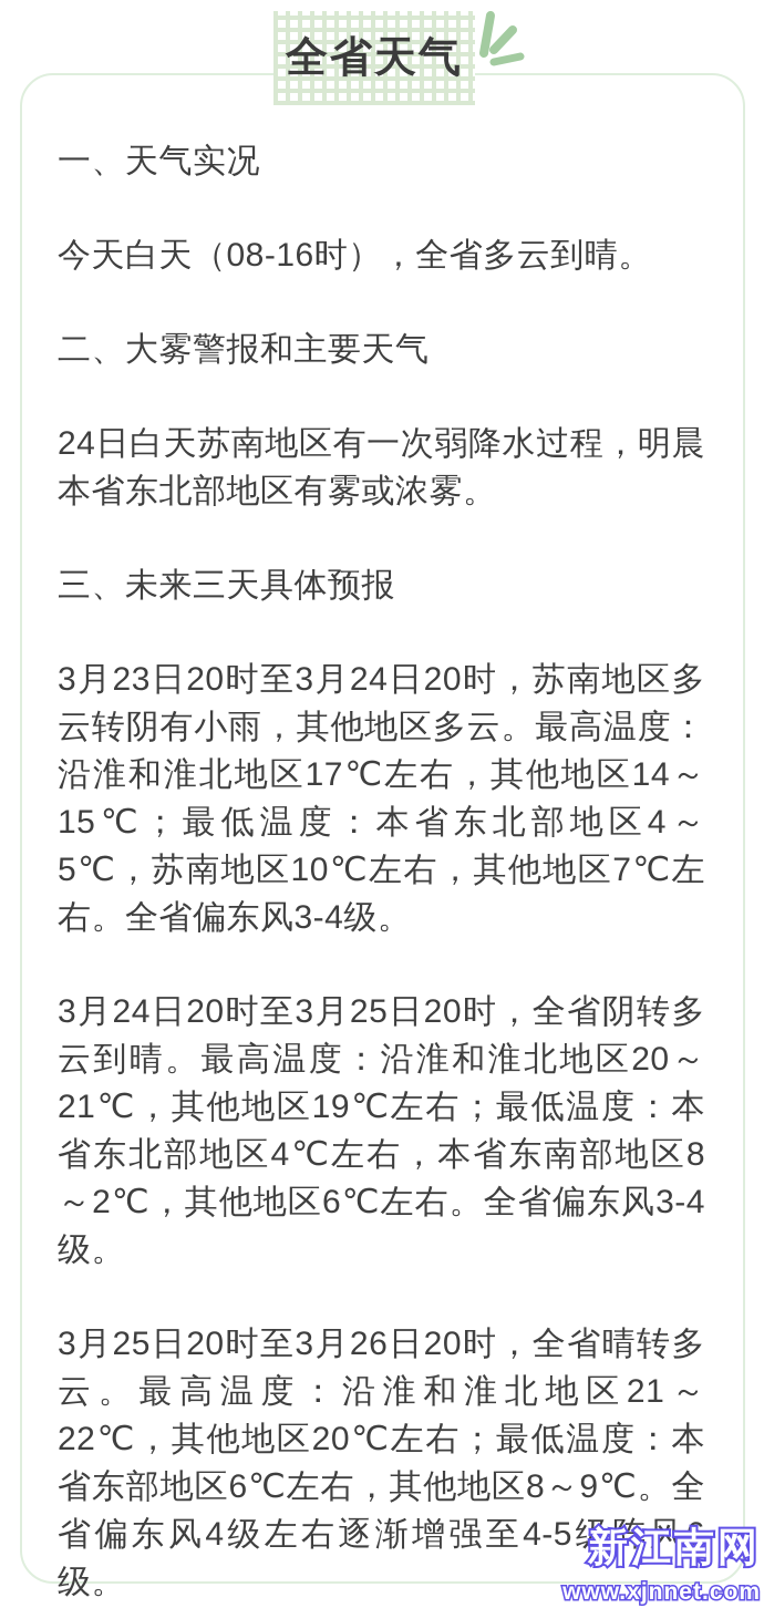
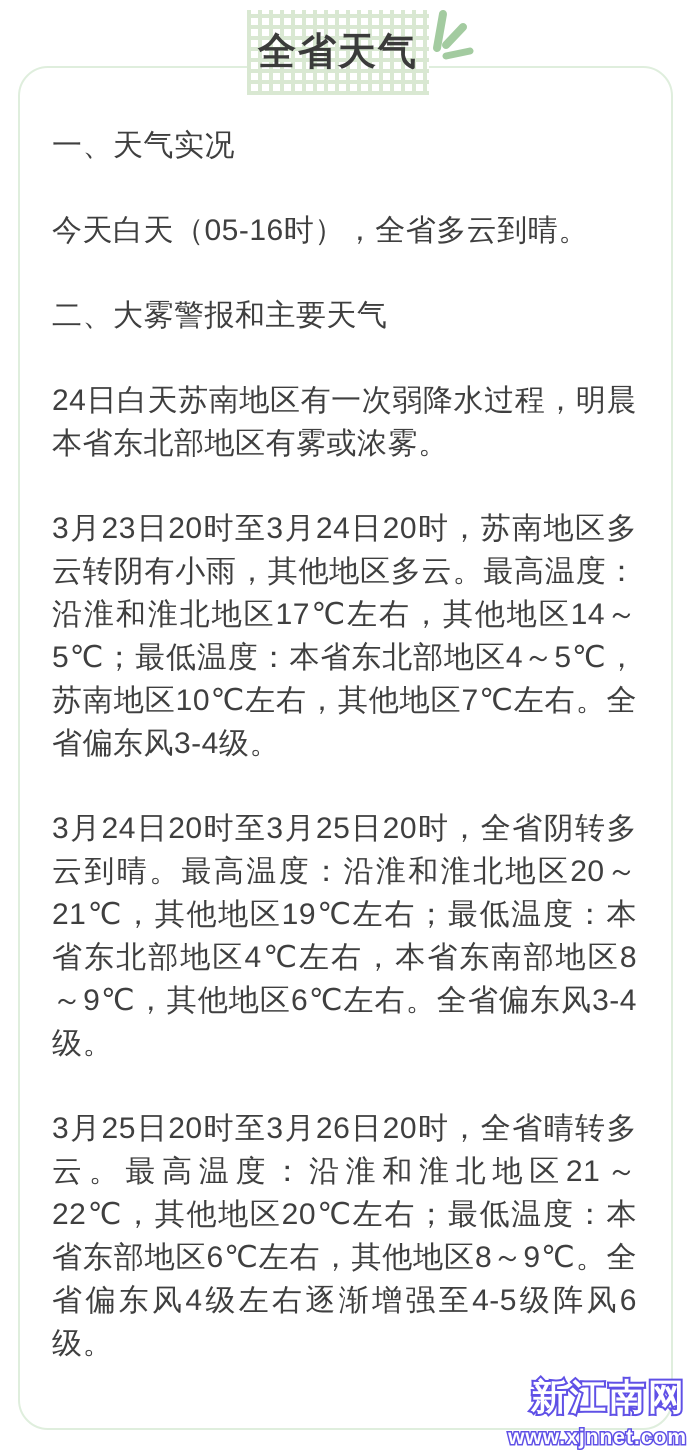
  一、天气实况
- 今天白天（08-16时），全省多云到晴。
+ 今天白天（05-16时），全省多云到晴。
  二、大雾警报和主要天气
  24日白天苏南地区有一次弱降水过程，明晨本省东北部地区有雾或浓雾。
- 三、未来三天具体预报
- 3月23日20时至3月24日20时，苏南地区多云转阴有小雨，其他地区多云。最高温度：沿淮和淮北地区17℃左右，其他地区14～15℃；最低温度：本省东北部地区4～5℃，苏南地区10℃左右，其他地区7℃左右。全省偏东风3-4级。
+ 3月23日20时至3月24日20时，苏南地区多云转阴有小雨，其他地区多云。最高温度：沿淮和淮北地区17℃左右，其他地区14～5℃；最低温度：本省东北部地区4～5℃，苏南地区10℃左右，其他地区7℃左右。全省偏东风3-4级。
- 3月24日20时至3月25日20时，全省阴转多云到晴。最高温度：沿淮和淮北地区20～21℃，其他地区19℃左右；最低温度：本省东北部地区4℃左右，本省东南部地区8～2℃，其他地区6℃左右。全省偏东风3-4级。
+ 3月24日20时至3月25日20时，全省阴转多云到晴。最高温度：沿淮和淮北地区20～21℃，其他地区19℃左右；最低温度：本省东北部地区4℃左右，本省东南部地区8～9℃，其他地区6℃左右。全省偏东风3-4级。
  3月25日20时至3月26日20时，全省晴转多云。最高温度：沿淮和淮北地区21～22℃，其他地区20℃左右；最低温度：本省东部地区6℃左右，其他地区8～9℃。全省偏东风4级左右逐渐增强至4-5级阵风6级。
  全省天气
  新江南网
  www.xjnnet.com
